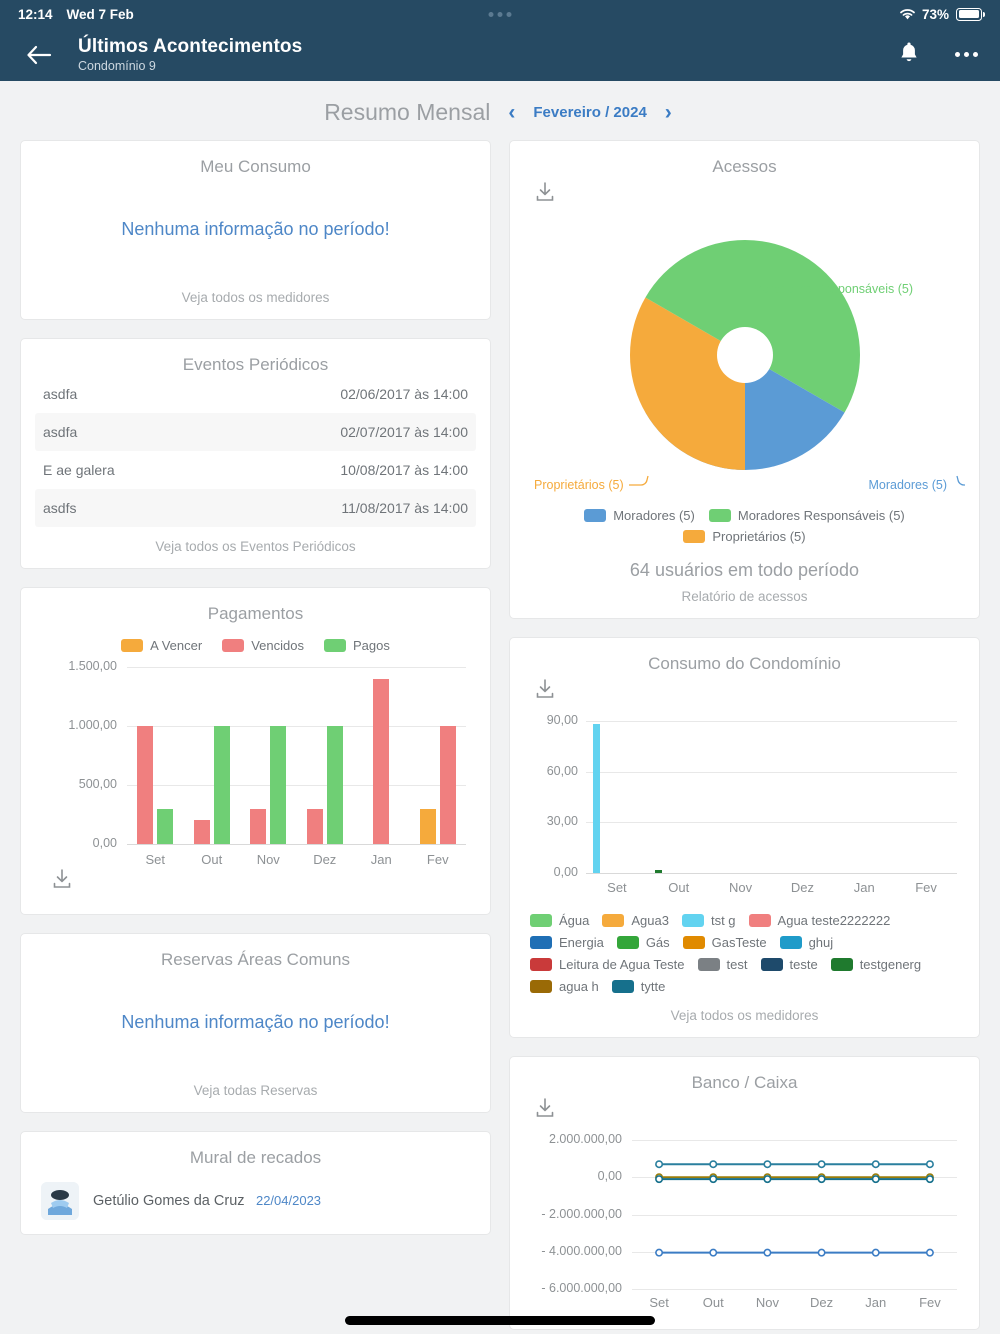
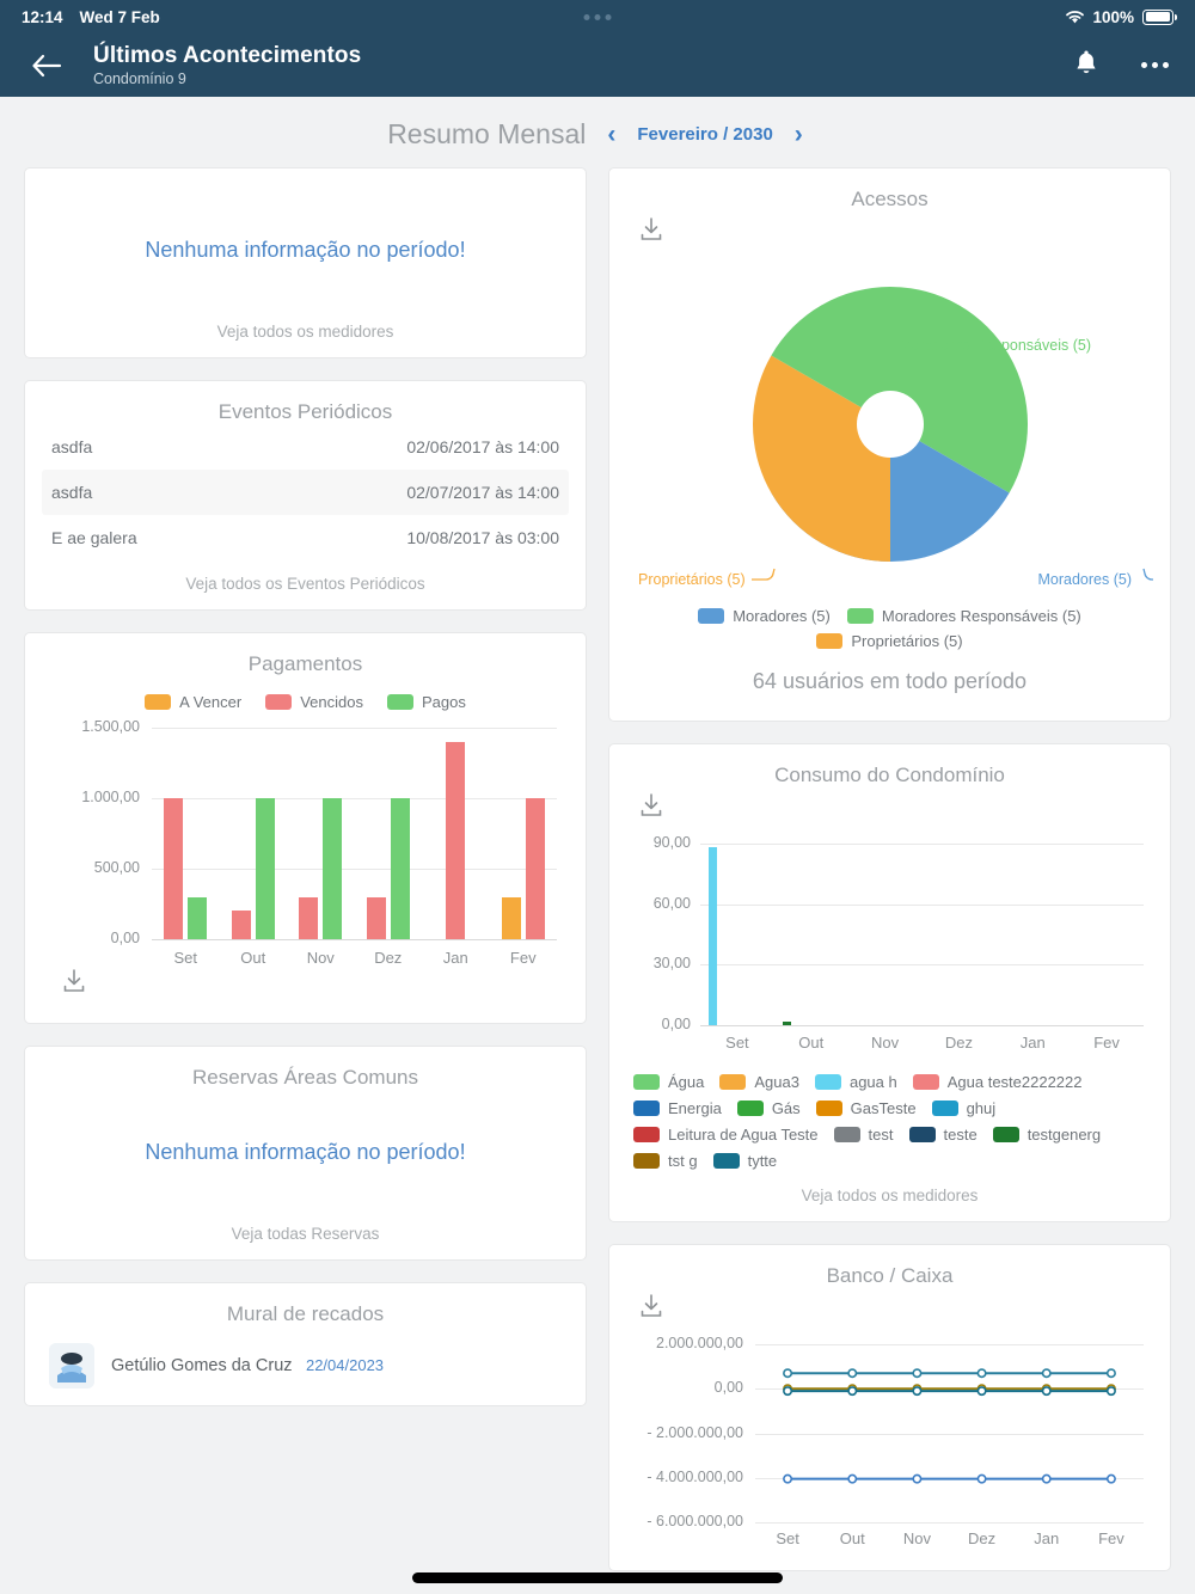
  12:14
  Wed 7 Feb
- 73%
+ 100%
  Últimos Acontecimentos
  Condomínio 9
  Resumo Mensal
  ‹
- Fevereiro / 2024
+ Fevereiro / 2030
  ›
- Meu Consumo
  Nenhuma informação no período!
  Veja todos os medidores
  Eventos Periódicos
  asdfa
  02/06/2017 às 14:00
  asdfa
  02/07/2017 às 14:00
  E ae galera
- 10/08/2017 às 14:00
+ 10/08/2017 às 03:00
- asdfs
- 11/08/2017 às 14:00
  Veja todos os Eventos Periódicos
  Pagamentos
  A Vencer
  Vencidos
  Pagos
  0,00
  500,00
  1.000,00
  1.500,00
  Set
  Out
  Nov
  Dez
  Jan
  Fev
  Reservas Áreas Comuns
  Nenhuma informação no período!
  Veja todas Reservas
  Mural de recados
  Getúlio Gomes da Cruz 22/04/2023
  Acessos
  Moradores Responsáveis (5)
  Moradores (5)
  Proprietários (5)
  Moradores (5)
  Moradores Responsáveis (5)
  Proprietários (5)
  64 usuários em todo período
- Relatório de acessos
  Consumo do Condomínio
  0,00
  30,00
  60,00
  90,00
  Set
  Out
  Nov
  Dez
  Jan
  Fev
  Água
  Agua3
- tst g
+ agua h
  Agua teste2222222
  Energia
  Gás
  GasTeste
  ghuj
  Leitura de Agua Teste
  test
  teste
  testgenerg
- agua h
+ tst g
  tytte
  Veja todos os medidores
  Banco / Caixa
  - 6.000.000,00
  - 4.000.000,00
  - 2.000.000,00
  0,00
  2.000.000,00
  Set
  Out
  Nov
  Dez
  Jan
  Fev
